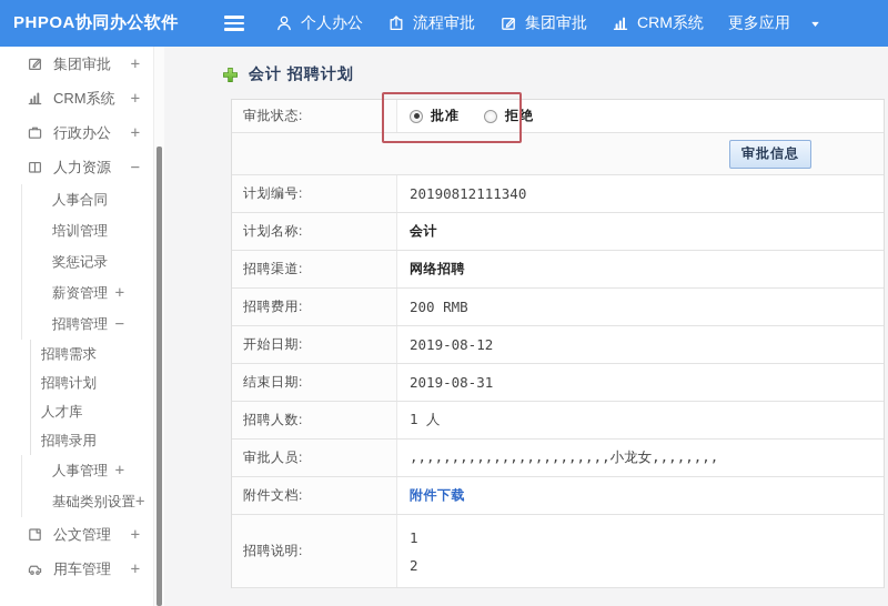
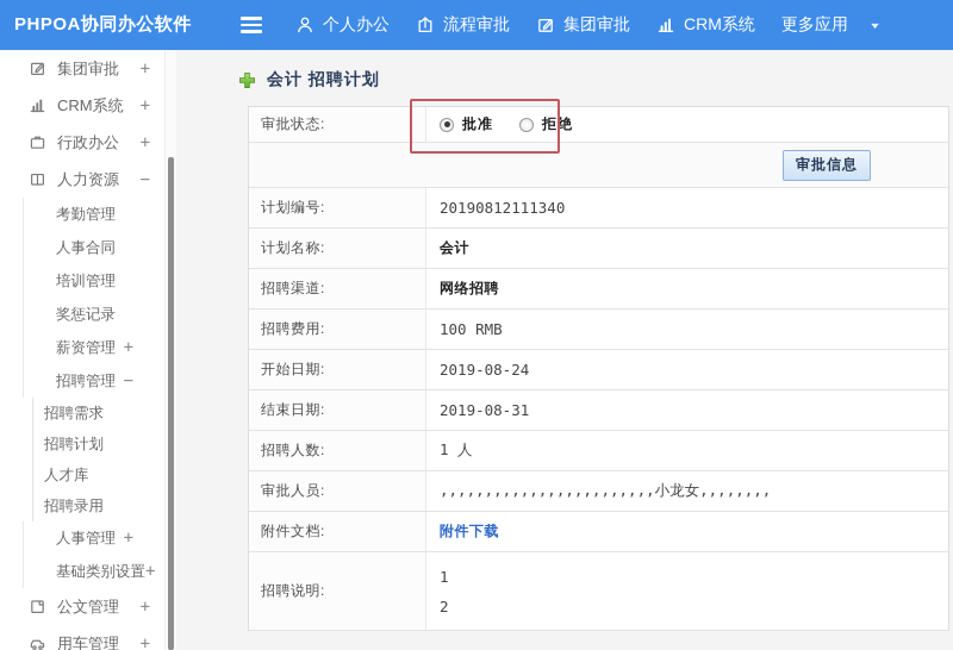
  PHPOA协同办公软件
  个人办公
  流程审批
  集团审批
  CRM系统
  更多应用
  集团审批
  +
  CRM系统
  +
  行政办公
  +
  人力资源
  −
+ 考勤管理
  人事合同
  培训管理
  奖惩记录
  薪资管理
  +
  招聘管理
  −
  招聘需求
  招聘计划
  人才库
  招聘录用
  人事管理
  +
  基础类别设置
  +
  公文管理
  +
  用车管理
  +
  会计 招聘计划
  审批状态:
  批准
  拒绝
  审批信息
  计划编号:
  20190812111340
  计划名称:
  会计
  招聘渠道:
  网络招聘
  招聘费用:
- 200 RMB
+ 100 RMB
  开始日期:
- 2019-08-12
+ 2019-08-24
  结束日期:
  2019-08-31
  招聘人数:
  1 人
  审批人员:
  ,,,,,,,,,,,,,,,,,,,,,,,,小龙女,,,,,,,,
  附件文档:
  附件下载
  招聘说明:
  1
  2
